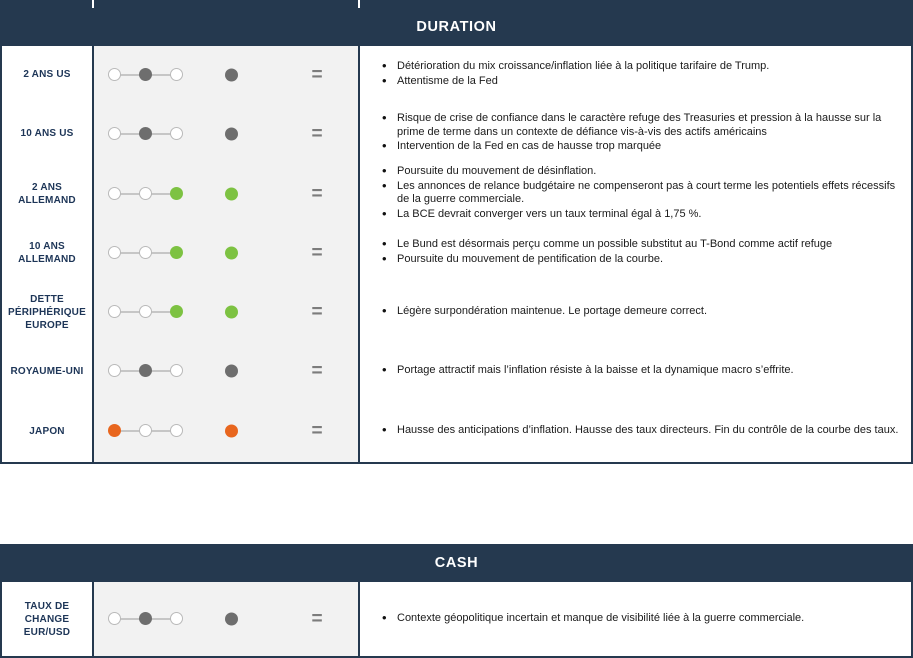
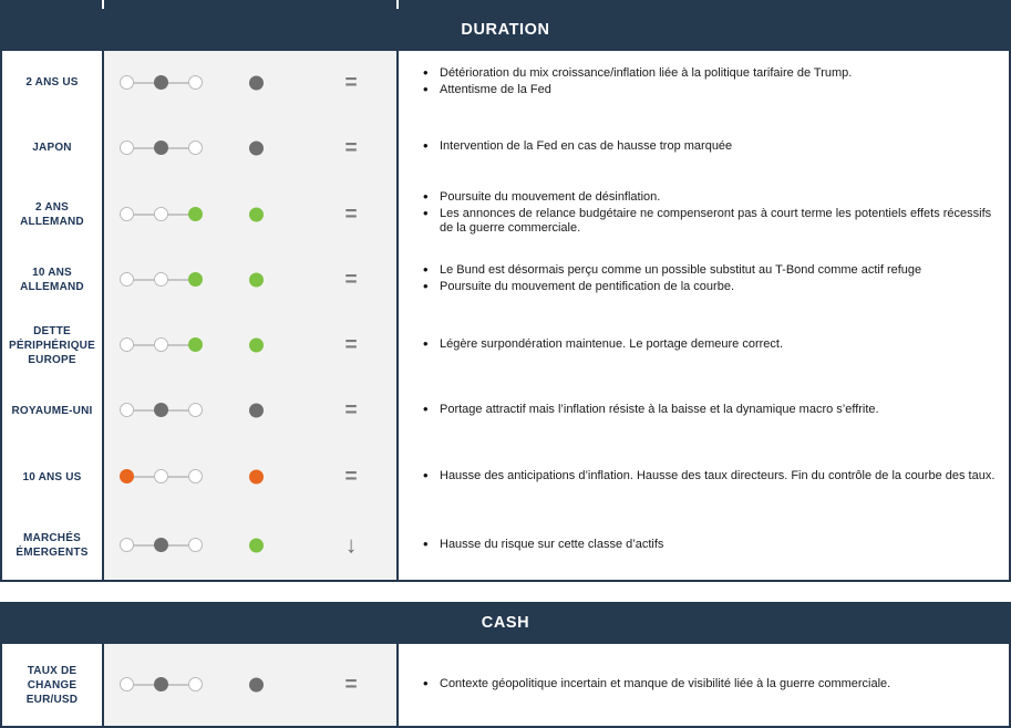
  DURATION
  2 ANS US
  =
  Détérioration du mix croissance/inflation liée à la politique tarifaire de Trump.
  Attentisme de la Fed
- 10 ANS US
+ JAPON
  =
- Risque de crise de confiance dans le caractère refuge des Treasuries et pression à la hausse sur la prime de terme dans un contexte de défiance vis-à-vis des actifs américains
  Intervention de la Fed en cas de hausse trop marquée
  2 ANS ALLEMAND
  =
  Poursuite du mouvement de désinflation.
  Les annonces de relance budgétaire ne compenseront pas à court terme les potentiels effets récessifs de la guerre commerciale.
- La BCE devrait converger vers un taux terminal égal à 1,75 %.
  10 ANS ALLEMAND
  =
  Le Bund est désormais perçu comme un possible substitut au T-Bond comme actif refuge
  Poursuite du mouvement de pentification de la courbe.
  DETTE PÉRIPHÉRIQUE EUROPE
  =
  Légère surpondération maintenue. Le portage demeure correct.
  ROYAUME-UNI
  =
  Portage attractif mais l’inflation résiste à la baisse et la dynamique macro s’effrite.
- JAPON
+ 10 ANS US
  =
  Hausse des anticipations d’inflation. Hausse des taux directeurs. Fin du contrôle de la courbe des taux.
+ MARCHÉS ÉMERGENTS
+ ↓
+ Hausse du risque sur cette classe d’actifs
  CASH
  TAUX DE CHANGE EUR/USD
  =
  Contexte géopolitique incertain et manque de visibilité liée à la guerre commerciale.
